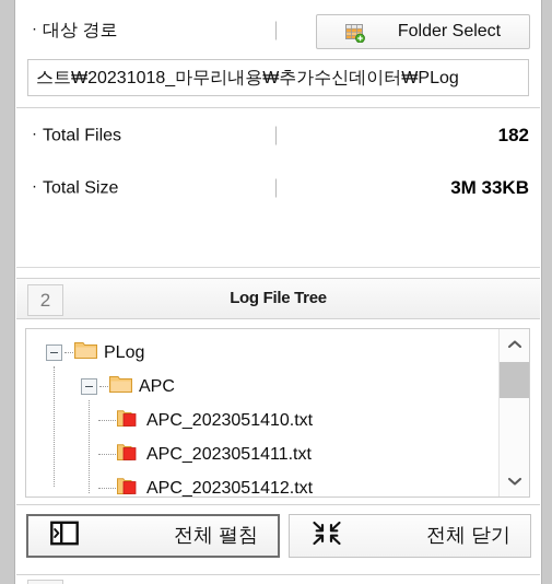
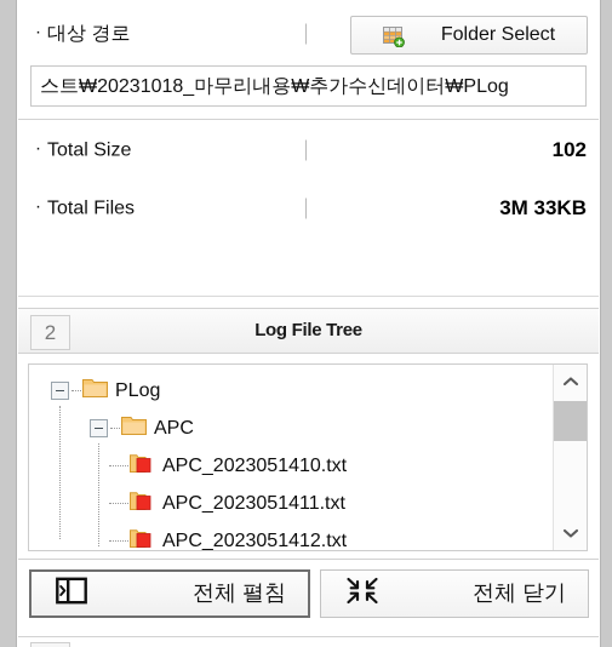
  · 대상 경로
  Folder Select
  스트₩20231018_마무리내용₩추가수신데이터₩PLog
- · Total Files
+ · Total Size
- 182
+ 102
- · Total Size
+ · Total Files
  3M 33KB
  2
  Log File Tree
  PLog
  APC
  APC_2023051410.txt
  APC_2023051411.txt
  APC_2023051412.txt
  전체 펼침
  전체 닫기
